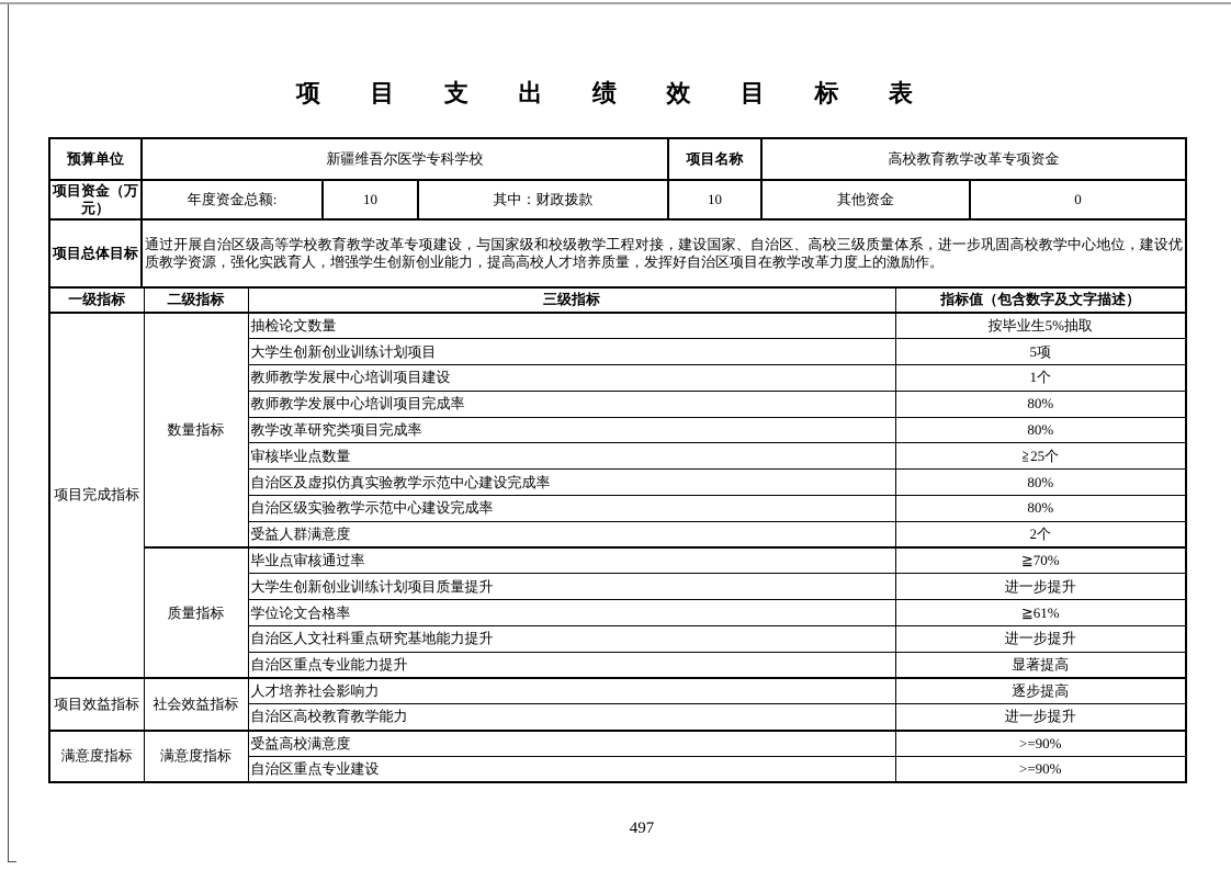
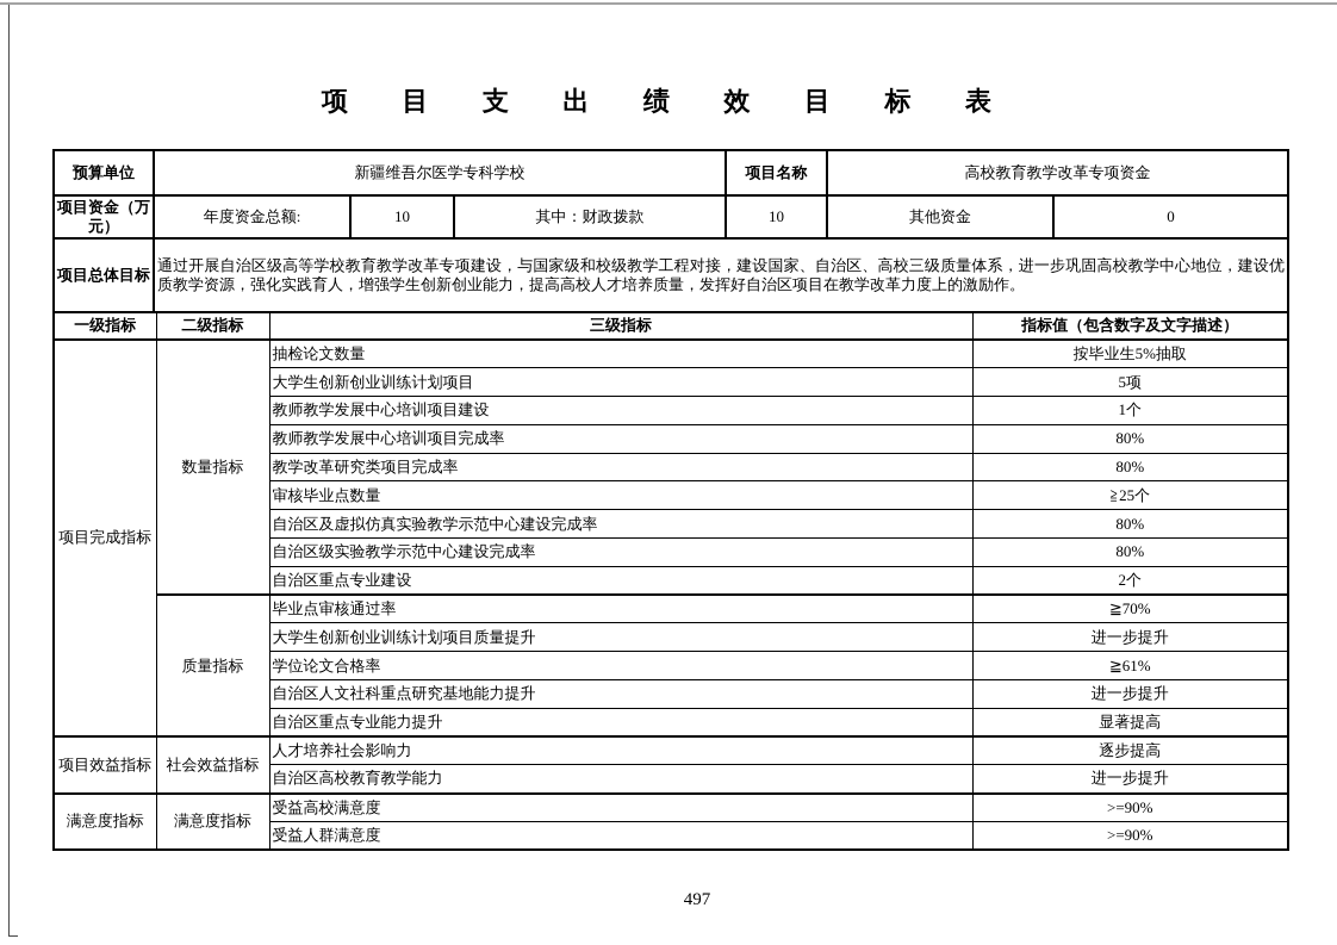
  项 目 支 出 绩 效 目 标 表
  预算单位	新疆维吾尔医学专科学校	项目名称	高校教育教学改革专项资金
  项目资金（万元）	年度资金总额:	10	其中：财政拨款	10	其他资金	0
  项目总体目标	通过开展自治区级高等学校教育教学改革专项建设，与国家级和校级教学工程对接，建设国家、自治区、高校三级质量体系，进一步巩固高校教学中心地位，建设优质教学资源，强化实践育人，增强学生创新创业能力，提高高校人才培养质量，发挥好自治区项目在教学改革力度上的激励作。
  一级指标	二级指标	三级指标	指标值（包含数字及文字描述）
  项目完成指标	数量指标	抽检论文数量	按毕业生5%抽取
  大学生创新创业训练计划项目	5项
  教师教学发展中心培训项目建设	1个
  教师教学发展中心培训项目完成率	80%
  教学改革研究类项目完成率	80%
  审核毕业点数量	≧25个
  自治区及虚拟仿真实验教学示范中心建设完成率	80%
  自治区级实验教学示范中心建设完成率	80%
- 受益人群满意度	2个
+ 自治区重点专业建设	2个
  质量指标	毕业点审核通过率	≧70%
  大学生创新创业训练计划项目质量提升	进一步提升
  学位论文合格率	≧61%
  自治区人文社科重点研究基地能力提升	进一步提升
  自治区重点专业能力提升	显著提高
  项目效益指标	社会效益指标	人才培养社会影响力	逐步提高
  自治区高校教育教学能力	进一步提升
  满意度指标	满意度指标	受益高校满意度	>=90%
- 自治区重点专业建设	>=90%
+ 受益人群满意度	>=90%
  497
